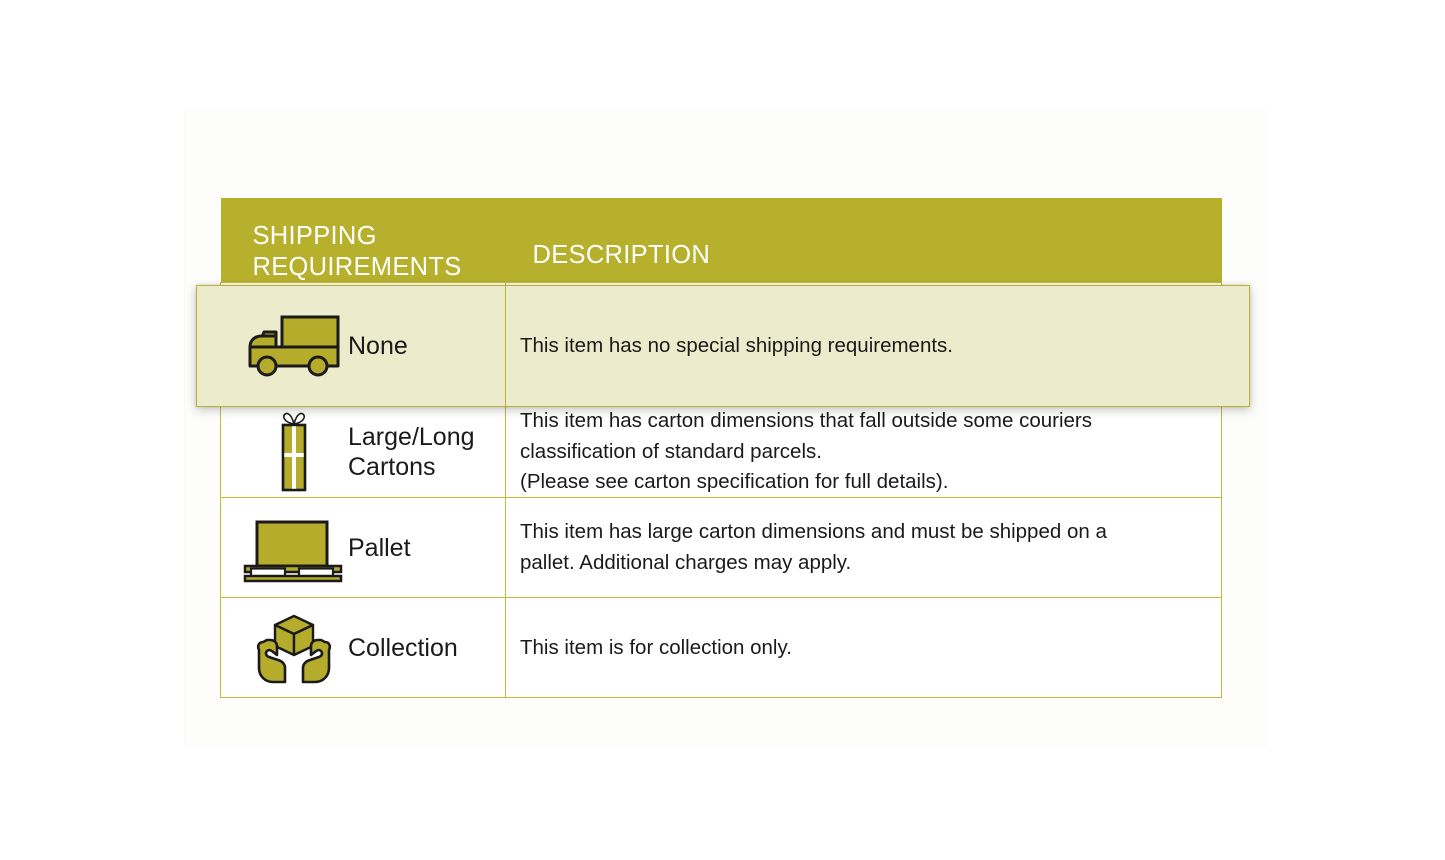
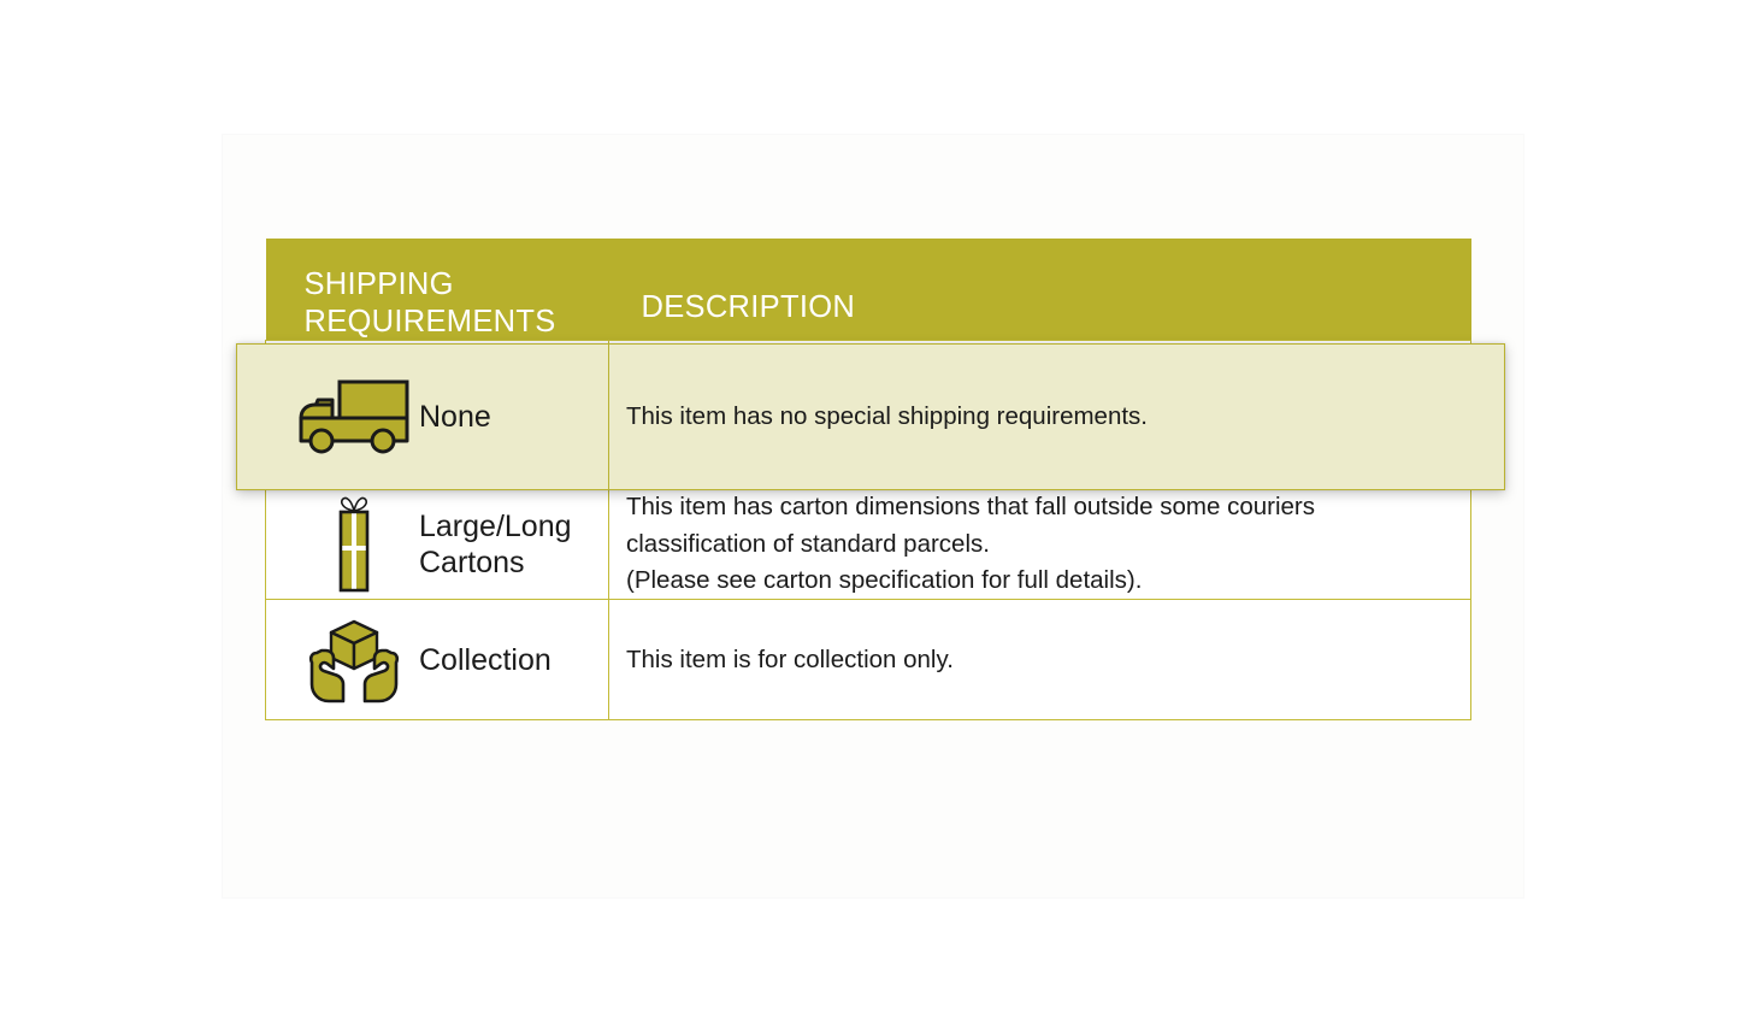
  SHIPPING REQUIREMENTS	DESCRIPTION
  Large/Long Cartons	This item has carton dimensions that fall outside some couriers classification of standard parcels. (Please see carton specification for full details).
- Pallet	This item has large carton dimensions and must be shipped on a pallet. Additional charges may apply.
  Collection	This item is for collection only.
  None
  This item has no special shipping requirements.
